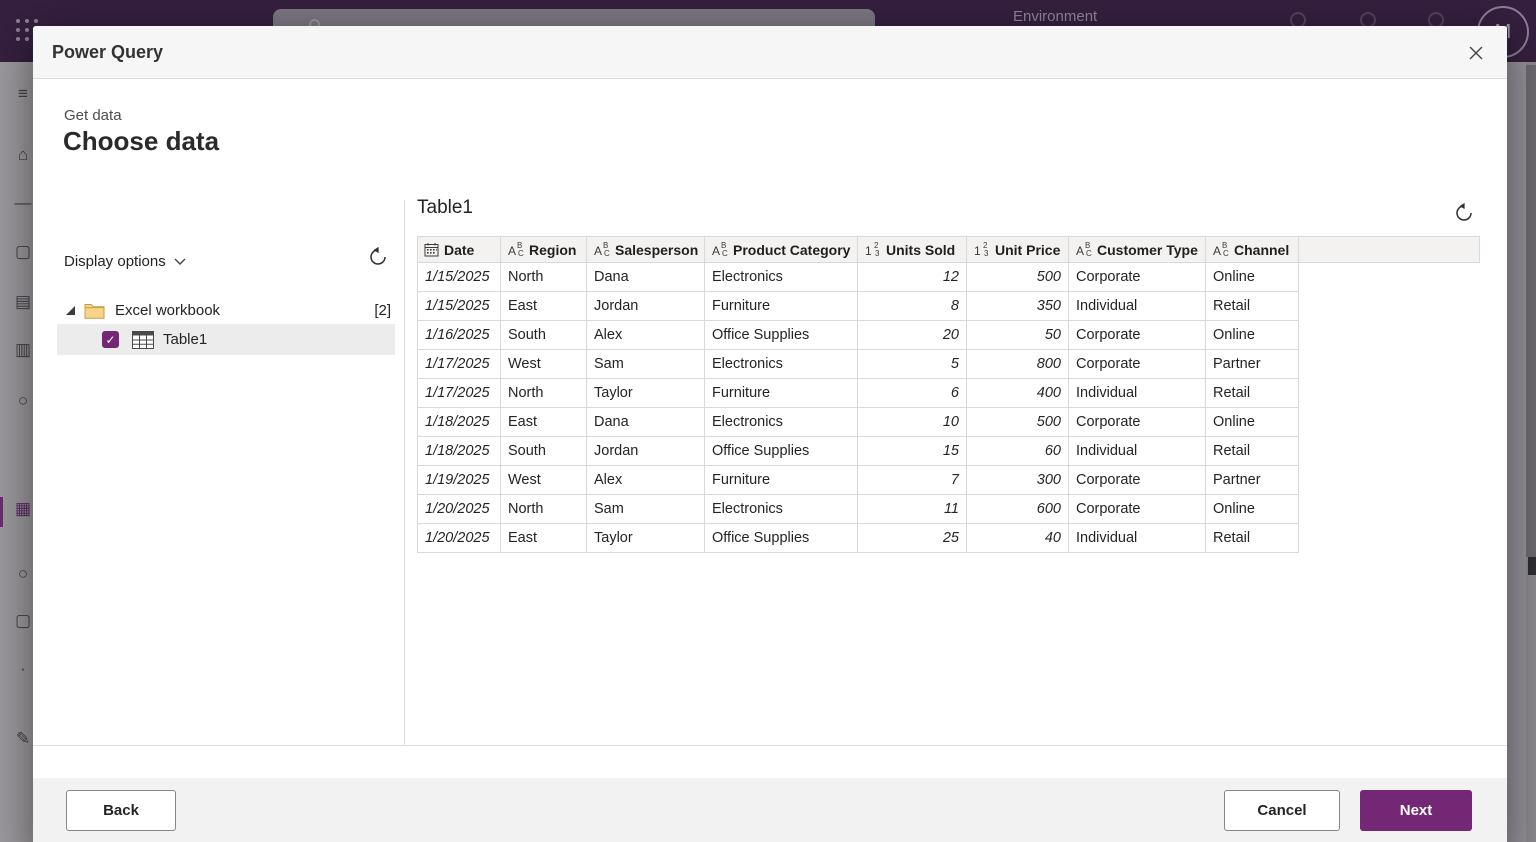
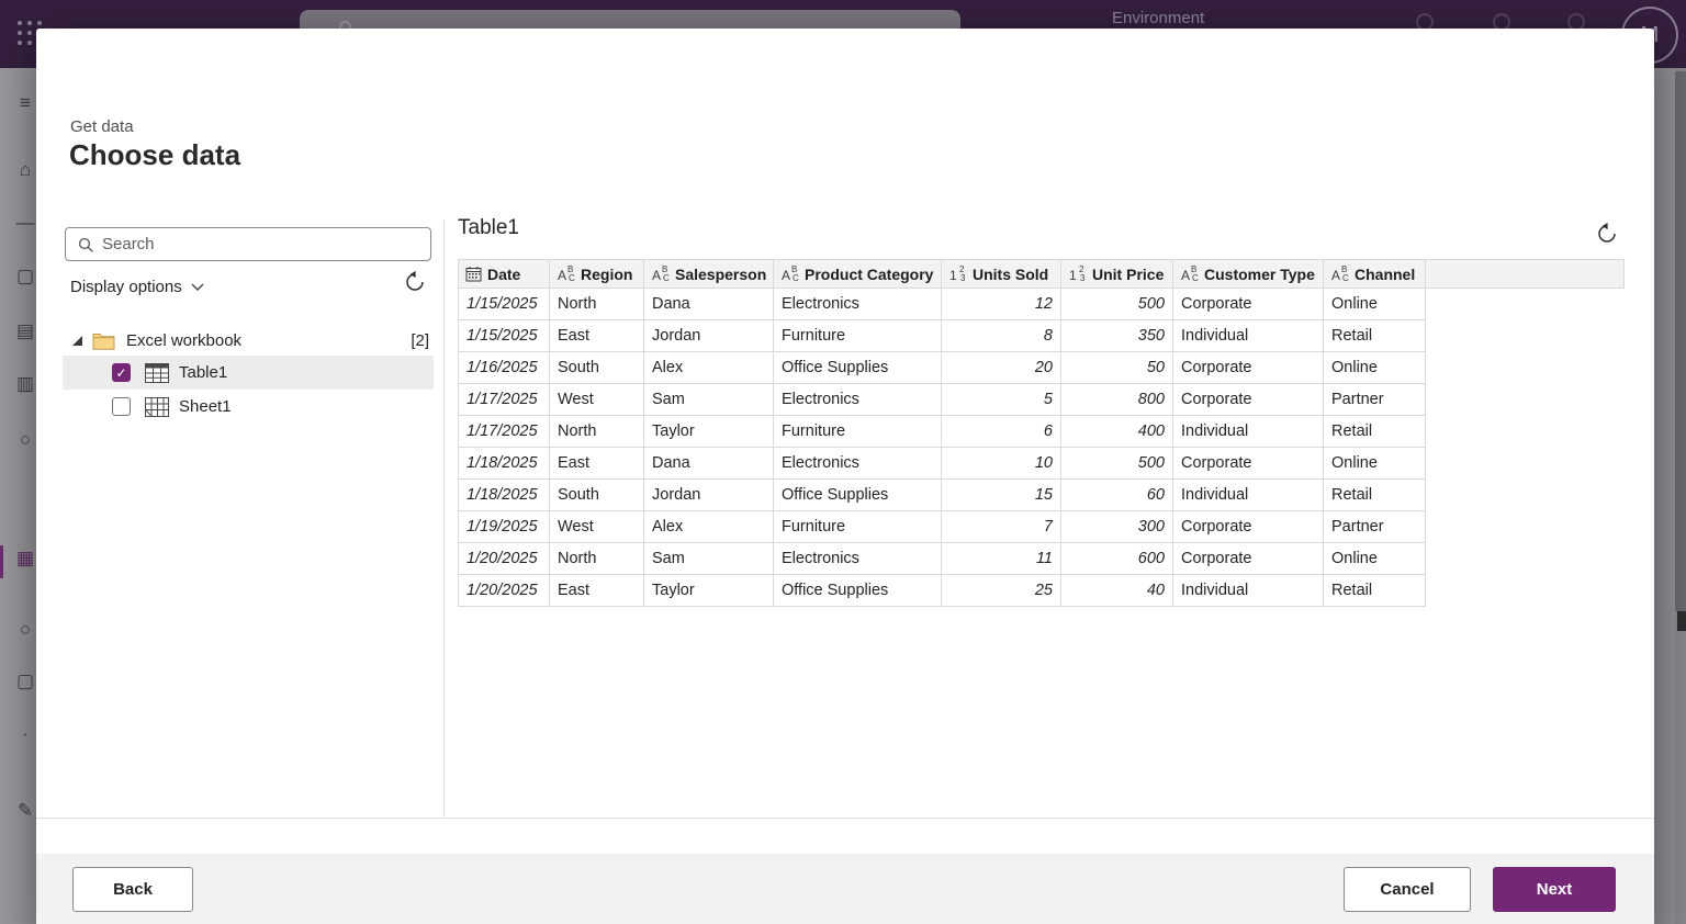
  Environment
  ≡
  ⌂
  —
  ▢
  ▤
  ▥
  ○
  ▦
  ○
  ▢
  ·
  ✎
- Power Query
  Get data
  Choose data
+ Search
  Display options
  Excel workbook
  [2]
  ✓
  Table1
+ Sheet1
  Table1
  Date
  A
  B
  C
  Region
  A
  B
  C
  Salesperson
  A
  B
  C
  Product Category
  1
  2
  3
  Units Sold
  1
  2
  3
  Unit Price
  A
  B
  C
  Customer Type
  A
  B
  C
  Channel
  1/15/2025
  North
  Dana
  Electronics
  12
  500
  Corporate
  Online
  1/15/2025
  East
  Jordan
  Furniture
  8
  350
  Individual
  Retail
  1/16/2025
  South
  Alex
  Office Supplies
  20
  50
  Corporate
  Online
  1/17/2025
  West
  Sam
  Electronics
  5
  800
  Corporate
  Partner
  1/17/2025
  North
  Taylor
  Furniture
  6
  400
  Individual
  Retail
  1/18/2025
  East
  Dana
  Electronics
  10
  500
  Corporate
  Online
  1/18/2025
  South
  Jordan
  Office Supplies
  15
  60
  Individual
  Retail
  1/19/2025
  West
  Alex
  Furniture
  7
  300
  Corporate
  Partner
  1/20/2025
  North
  Sam
  Electronics
  11
  600
  Corporate
  Online
  1/20/2025
  East
  Taylor
  Office Supplies
  25
  40
  Individual
  Retail
  Back
  Cancel
  Next
